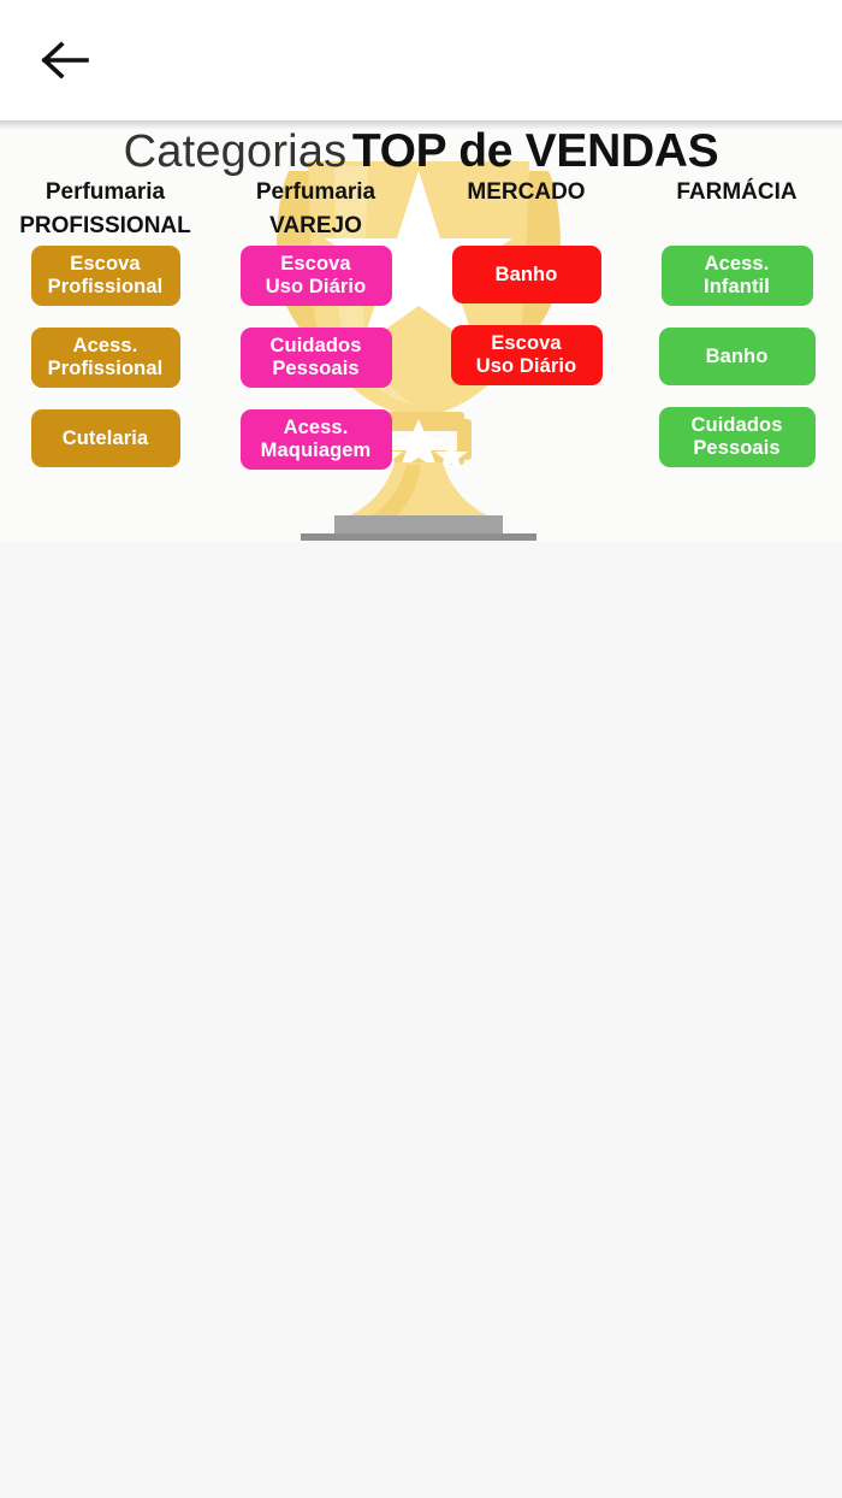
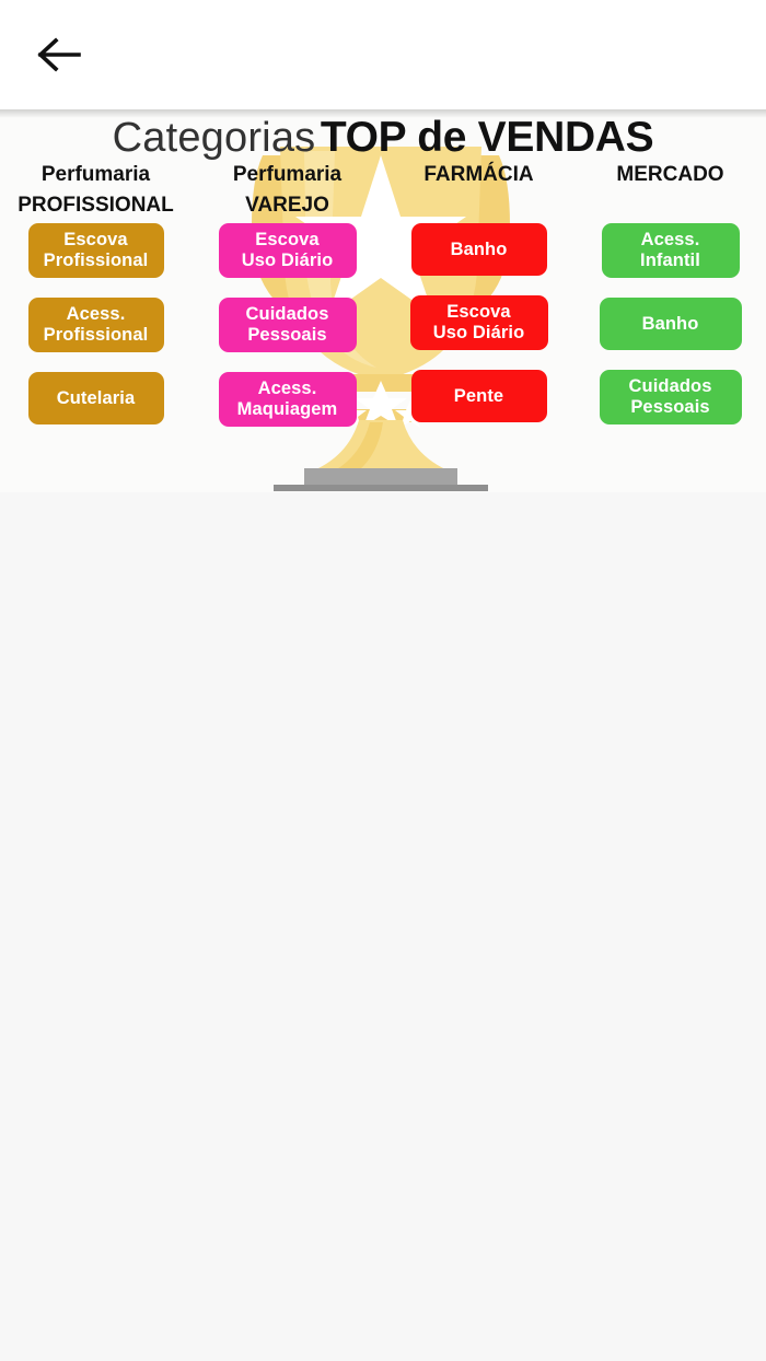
  Categorias TOP de VENDAS
  Perfumaria
  PROFISSIONAL
  Escova
  Profissional
  Acess.
  Profissional
  Cutelaria
  Perfumaria
  VAREJO
  Escova
  Uso Diário
  Cuidados
  Pessoais
  Acess.
  Maquiagem
- MERCADO
+ FARMÁCIA
  Banho
  Escova
  Uso Diário
+ Pente
- FARMÁCIA
+ MERCADO
  Acess.
  Infantil
  Banho
  Cuidados
  Pessoais
